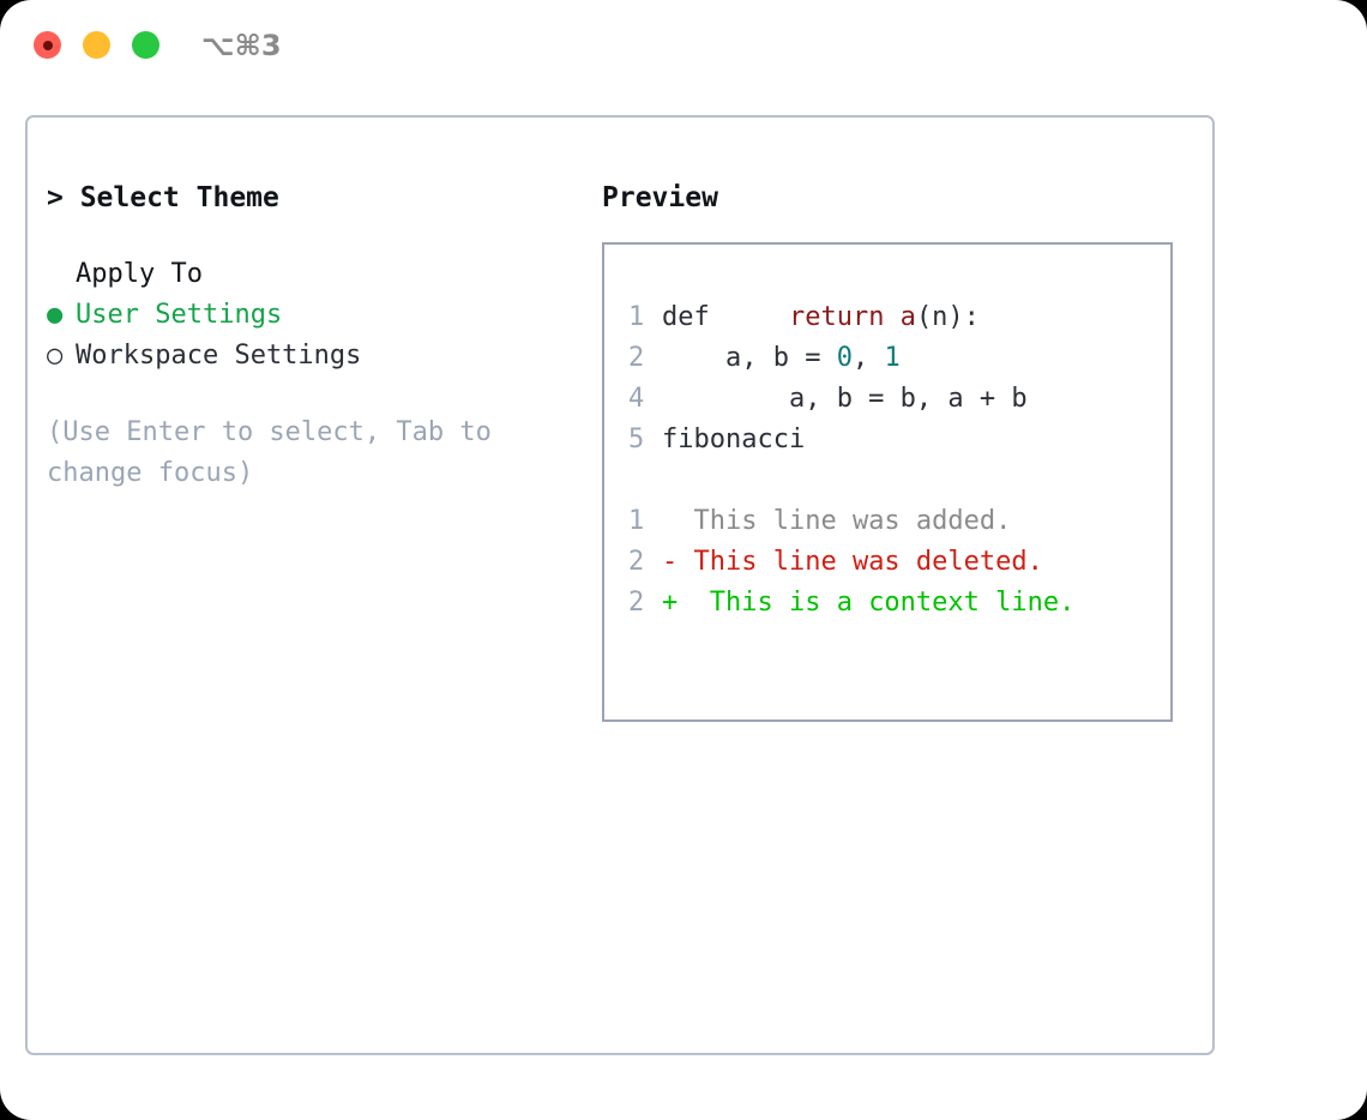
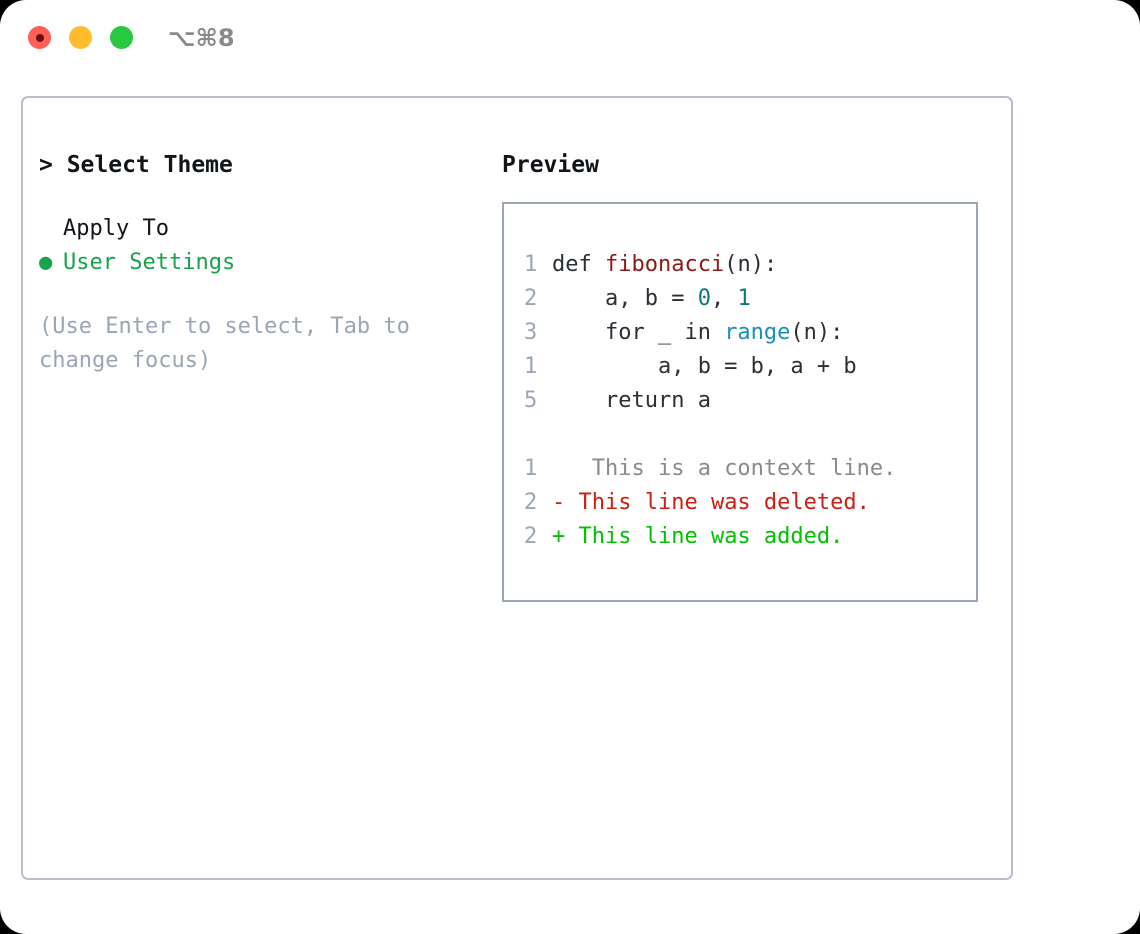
- ⌥⌘3
+ ⌥⌘8
  > Select Theme
  Apply To
  ● User Settings
- ○ Workspace Settings
  (Use Enter to select, Tab to change focus)
  Preview
- 1 def return a(n):
+ 1 def fibonacci(n):
  2 a, b = 0, 1
+ 3 for _ in range(n):
- 4 a, b = b, a + b
+ 1 a, b = b, a + b
- 5 fibonacci
+ 5 return a
- 1 This line was added.
+ 1 This is a context line.
  2 - This line was deleted.
- 2 + This is a context line.
+ 2 + This line was added.
